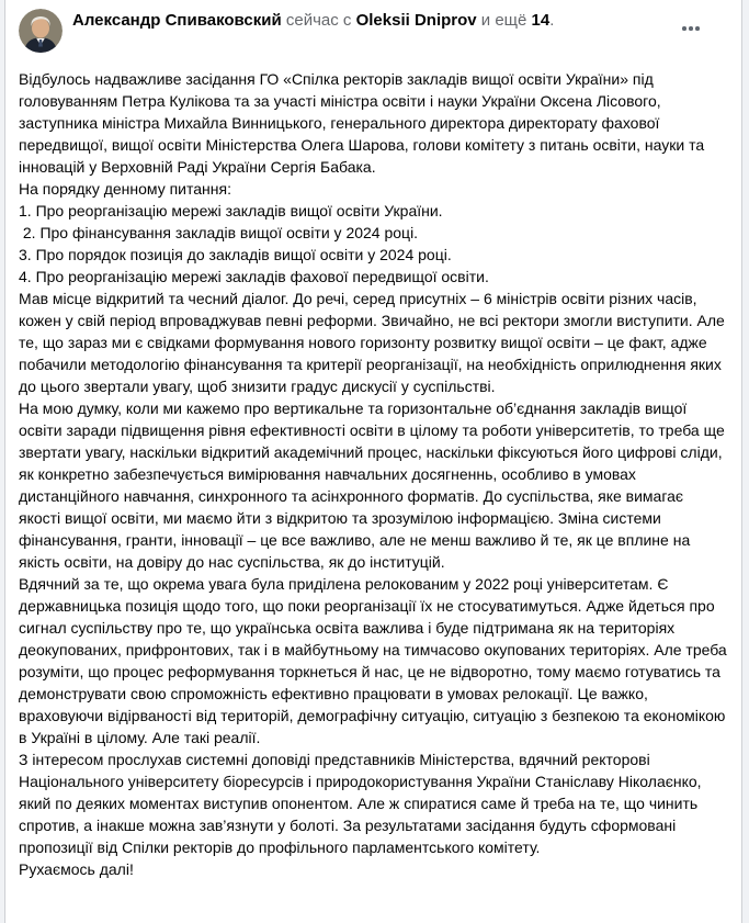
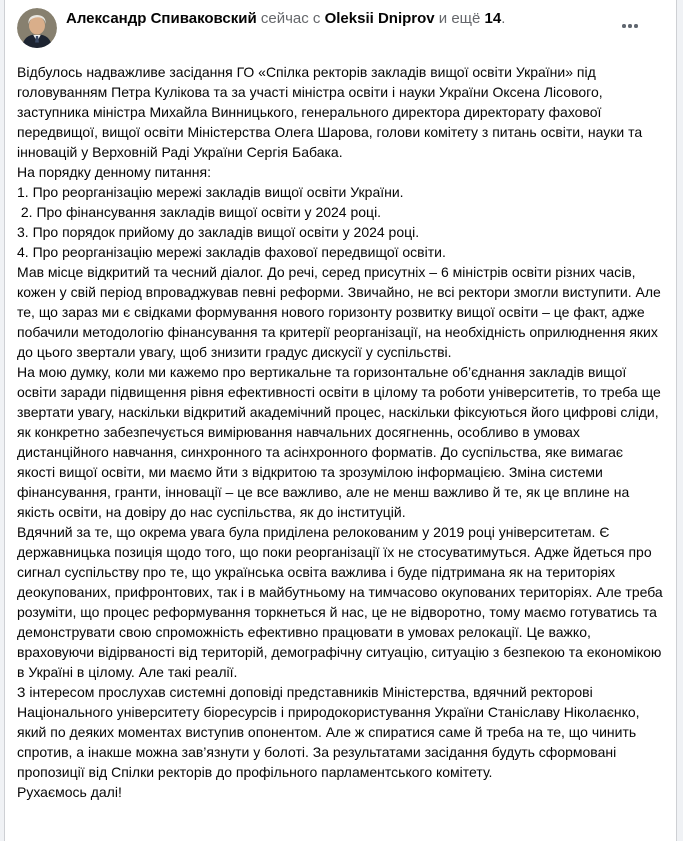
  Александр Спиваковский сейчас с Oleksii Dniprov и ещё 14.
  Відбулось надважливе засідання ГО «Спілка ректорів закладів вищої освіти України» під головуванням Петра Кулікова та за участі міністра освіти і науки України Оксена Лісового, заступника міністра Михайла Винницького, генерального директора директорату фахової передвищої, вищої освіти Міністерства Олега Шарова, голови комітету з питань освіти, науки та інновацій у Верховній Раді України Сергія Бабака.
  На порядку денному питання:
  1. Про реорганізацію мережі закладів вищої освіти України.
  2. Про фінансування закладів вищої освіти у 2024 році.
- 3. Про порядок позиція до закладів вищої освіти у 2024 році.
+ 3. Про порядок прийому до закладів вищої освіти у 2024 році.
  4. Про реорганізацію мережі закладів фахової передвищої освіти.
  Мав місце відкритий та чесний діалог. До речі, серед присутніх – 6 міністрів освіти різних часів, кожен у свій період впроваджував певні реформи. Звичайно, не всі ректори змогли виступити. Але те, що зараз ми є свідками формування нового горизонту розвитку вищої освіти – це факт, адже побачили методологію фінансування та критерії реорганізації, на необхідність оприлюднення яких до цього звертали увагу, щоб знизити градус дискусії у суспільстві.
  На мою думку, коли ми кажемо про вертикальне та горизонтальне об’єднання закладів вищої освіти заради підвищення рівня ефективності освіти в цілому та роботи університетів, то треба ще звертати увагу, наскільки відкритий академічний процес, наскільки фіксуються його цифрові сліди, як конкретно забезпечується вимірювання навчальних досягненнь, особливо в умовах дистанційного навчання, синхронного та асінхронного форматів. До суспільства, яке вимагає якості вищої освіти, ми маємо йти з відкритою та зрозумілою інформацією. Зміна системи фінансування, гранти, інновації – це все важливо, але не менш важливо й те, як це вплине на якість освіти, на довіру до нас суспільства, як до інституцій.
- Вдячний за те, що окрема увага була приділена релокованим у 2022 році університетам. Є державницька позиція щодо того, що поки реорганізації їх не стосуватимуться. Адже йдеться про сигнал суспільству про те, що українська освіта важлива і буде підтримана як на територіях деокупованих, прифронтових, так і в майбутньому на тимчасово окупованих територіях. Але треба розуміти, що процес реформування торкнеться й нас, це не відворотно, тому маємо готуватись та демонструвати свою спроможність ефективно працювати в умовах релокації. Це важко, враховуючи відірваності від територій, демографічну ситуацію, ситуацію з безпекою та економікою в Україні в цілому. Але такі реалії.
+ Вдячний за те, що окрема увага була приділена релокованим у 2019 році університетам. Є державницька позиція щодо того, що поки реорганізації їх не стосуватимуться. Адже йдеться про сигнал суспільству про те, що українська освіта важлива і буде підтримана як на територіях деокупованих, прифронтових, так і в майбутньому на тимчасово окупованих територіях. Але треба розуміти, що процес реформування торкнеться й нас, це не відворотно, тому маємо готуватись та демонструвати свою спроможність ефективно працювати в умовах релокації. Це важко, враховуючи відірваності від територій, демографічну ситуацію, ситуацію з безпекою та економікою в Україні в цілому. Але такі реалії.
  З інтересом прослухав системні доповіді представників Міністерства, вдячний ректорові Національного університету біоресурсів і природокористування України Станіславу Ніколаєнко, який по деяких моментах виступив опонентом. Але ж спиратися саме й треба на те, що чинить спротив, а інакше можна зав’язнути у болоті. За результатами засідання будуть сформовані пропозиції від Спілки ректорів до профільного парламентського комітету.
  Рухаємось далі!
